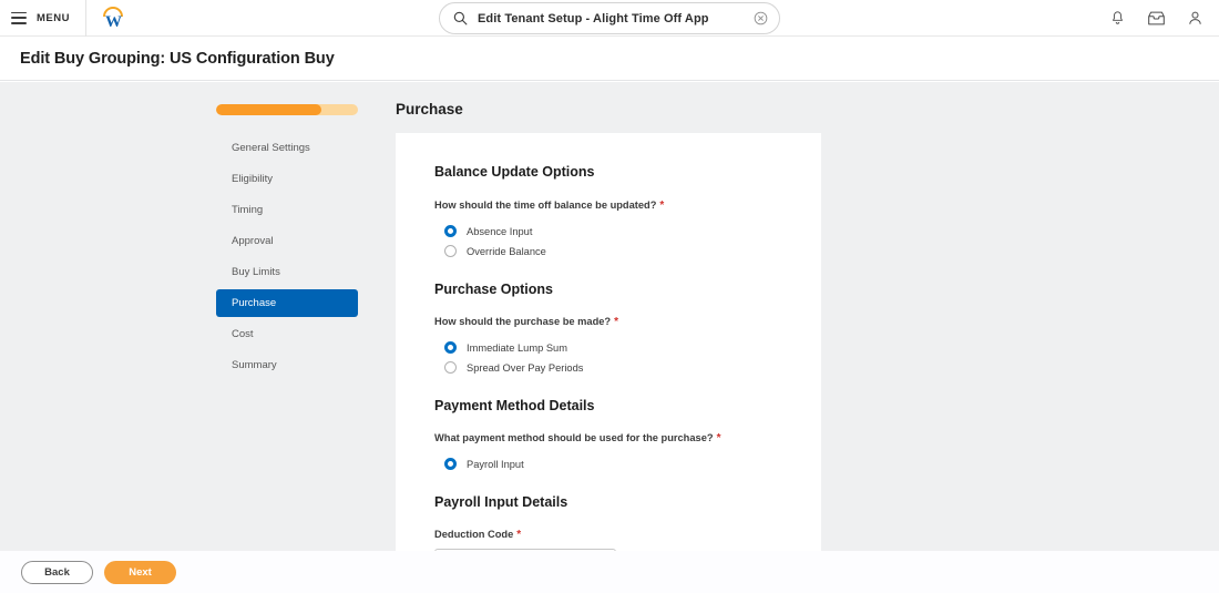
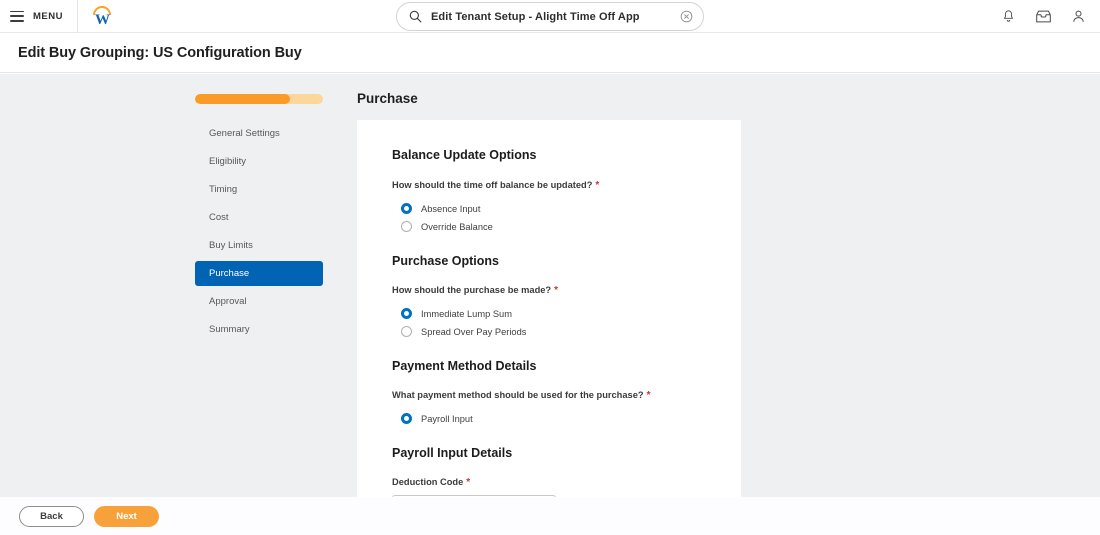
  MENU
  W
  Edit Tenant Setup - Alight Time Off App
  Edit Buy Grouping: US Configuration Buy
  General Settings
  Eligibility
  Timing
- Approval
+ Cost
  Buy Limits
  Purchase
- Cost
+ Approval
  Summary
  Purchase
  Balance Update Options
  How should the time off balance be updated? *
  Absence Input
  Override Balance
  Purchase Options
  How should the purchase be made? *
  Immediate Lump Sum
  Spread Over Pay Periods
  Payment Method Details
  What payment method should be used for the purchase? *
  Payroll Input
  Payroll Input Details
  Deduction Code *
  Back
  Next
